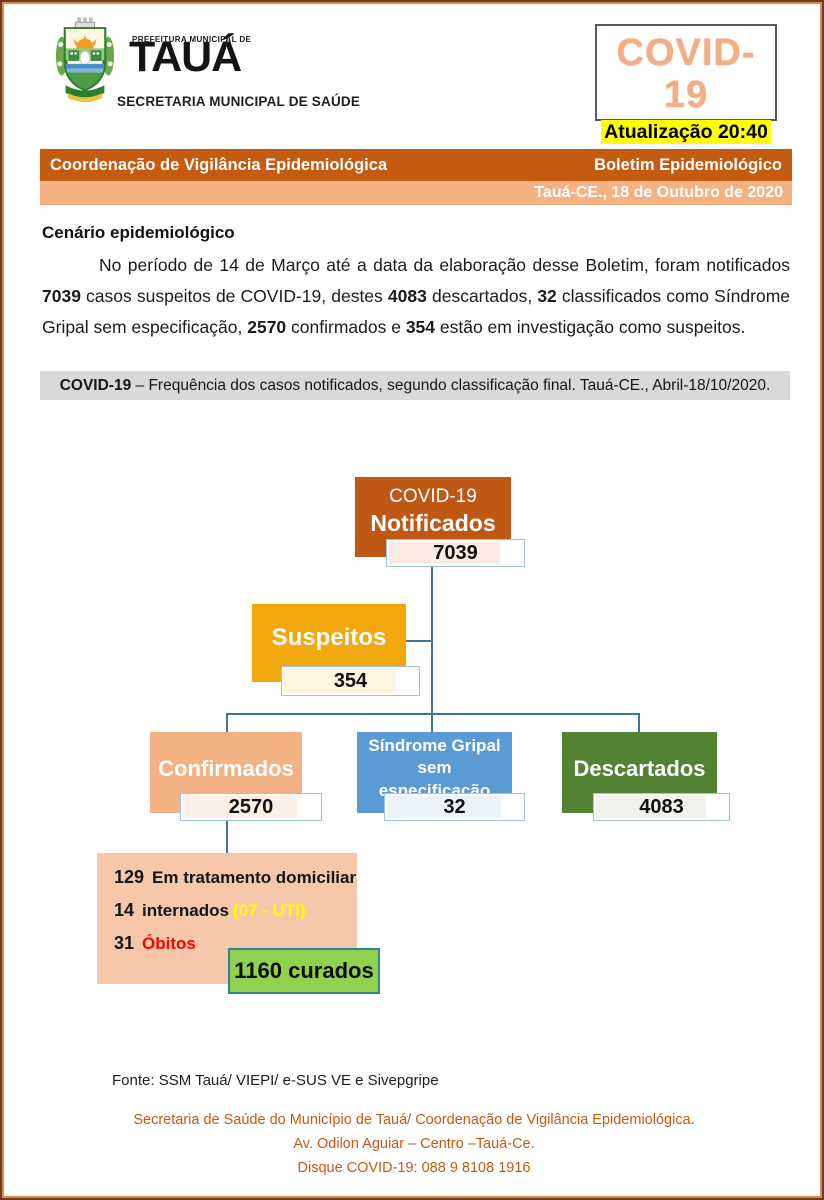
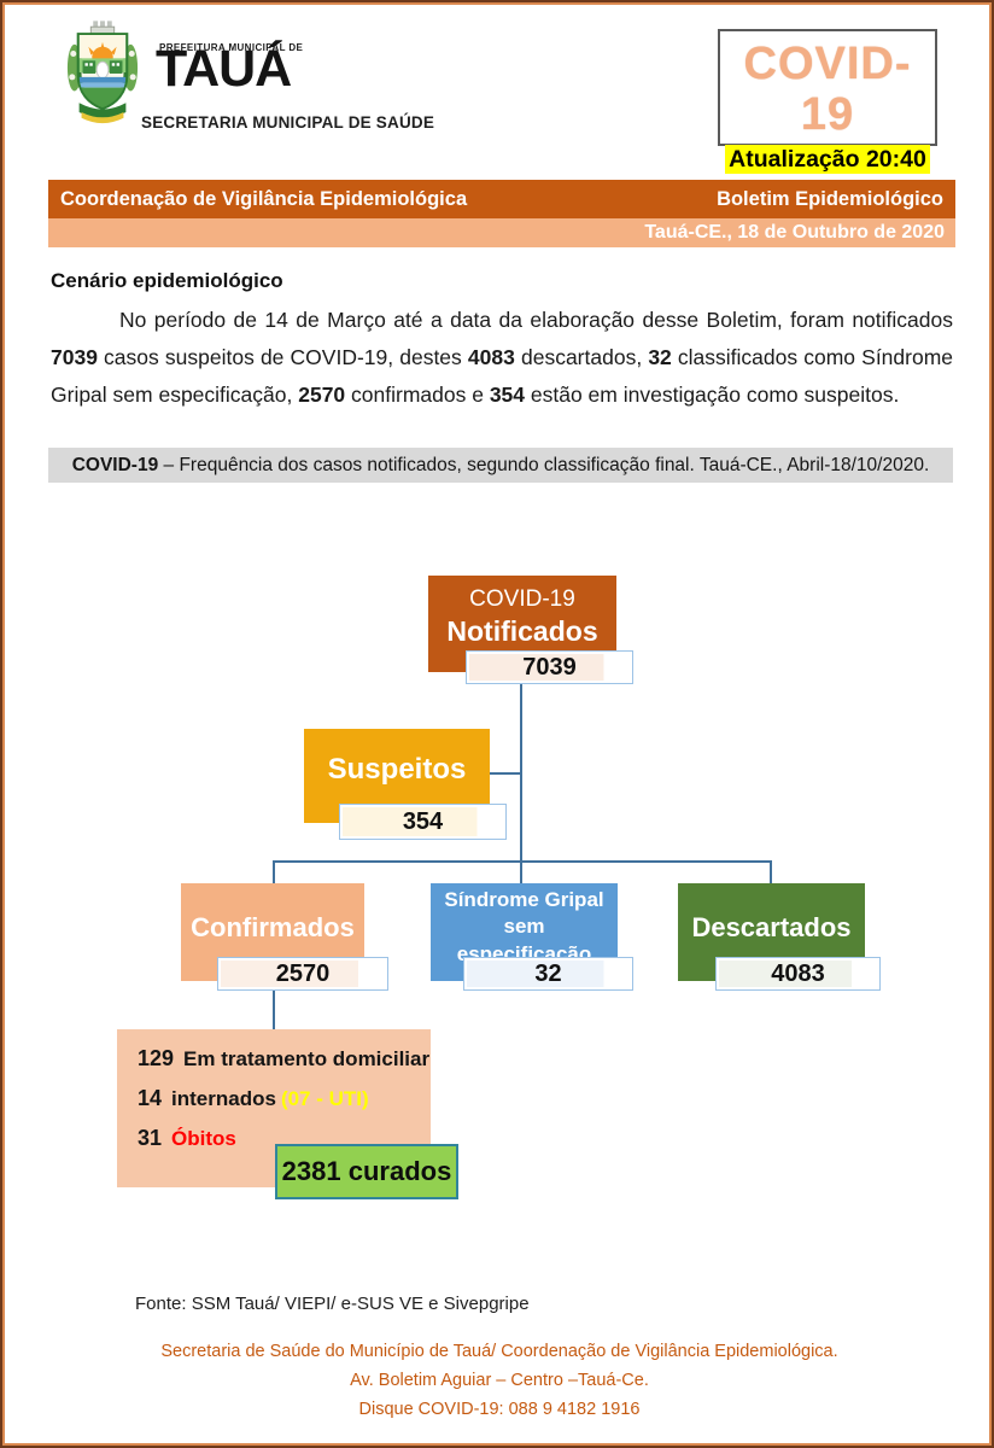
  PREFEITURA MUNICIPAL DE
  TAUÁ
  SECRETARIA MUNICIPAL DE SAÚDE
  COVID-19
  Atualização 20:40
  Coordenação de Vigilância Epidemiológica
  Boletim Epidemiológico
  Tauá-CE., 18 de Outubro de 2020
  Cenário epidemiológico
  No período de 14 de Março até a data da elaboração desse Boletim, foram notificados 7039 casos suspeitos de COVID-19, destes 4083 descartados, 32 classificados como Síndrome Gripal sem especificação, 2570 confirmados e 354 estão em investigação como suspeitos.
  COVID-19 – Frequência dos casos notificados, segundo classificação final. Tauá-CE., Abril-18/10/2020.
  COVID-19
  Notificados
  7039
  Suspeitos
  354
  Confirmados
  2570
  Síndrome Gripal sem especificação
  32
  Descartados
  4083
  129 Em tratamento domiciliar
  14 internados (07 - UTI)
  31 Óbitos
- 1160 curados
+ 2381 curados
  Fonte: SSM Tauá/ VIEPI/ e-SUS VE e Sivepgripe
  Secretaria de Saúde do Município de Tauá/ Coordenação de Vigilância Epidemiológica.
- Av. Odilon Aguiar – Centro –Tauá-Ce.
+ Av. Boletim Aguiar – Centro –Tauá-Ce.
- Disque COVID-19: 088 9 8108 1916
+ Disque COVID-19: 088 9 4182 1916
